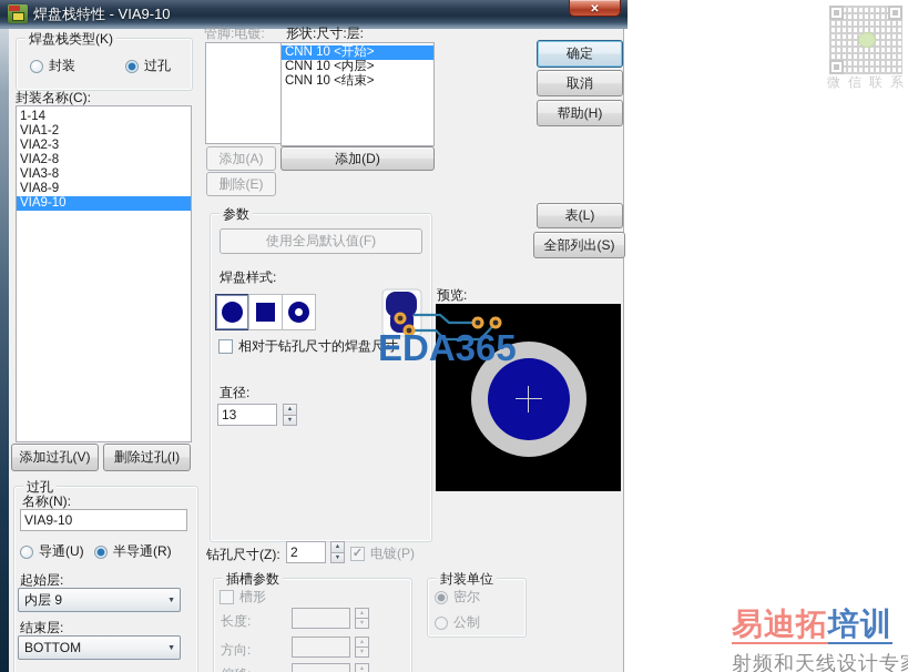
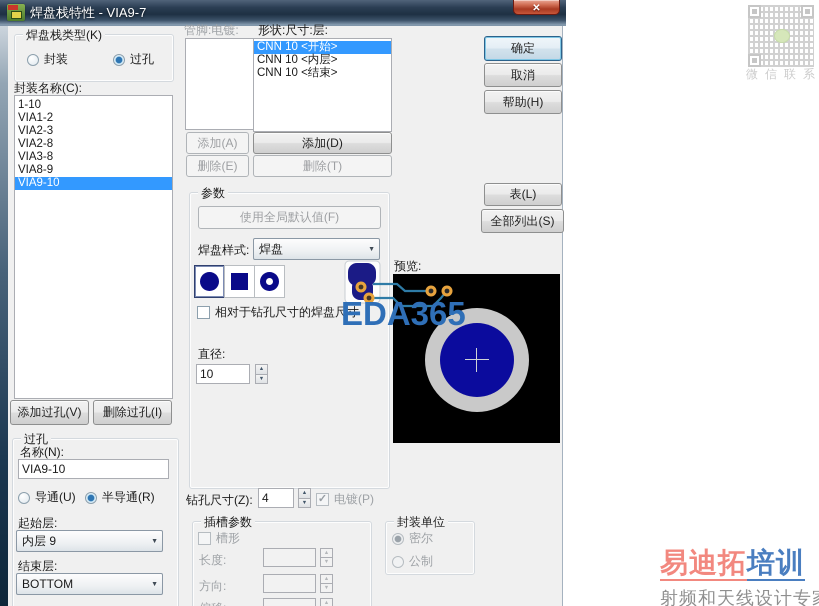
- 焊盘栈特性 - VIA9-10
+ 焊盘栈特性 - VIA9-7
  ✕
  焊盘栈类型(K)
  封装
  过孔
  封装名称(C):
- 1-14
+ 1-10
  VIA1-2
  VIA2-3
  VIA2-8
  VIA3-8
  VIA8-9
  VIA9-10
  添加过孔(V)
  删除过孔(I)
  过孔
  名称(N):
  VIA9-10
  导通(U)
  半导通(R)
  起始层:
  内层 9
  结束层:
  BOTTOM
  管脚:电镀:
  添加(A)
  删除(E)
  形状:尺寸:层:
  CNN 10 <开始>
  CNN 10 <内层>
  CNN 10 <结束>
  添加(D)
+ 删除(T)
  参数
  使用全局默认值(F)
  焊盘样式:
+ 焊盘
  相对于钻孔尺寸的焊盘尺寸
  直径:
- 13
+ 10
  预览:
  钻孔尺寸(Z):
- 2
+ 4
  电镀(P)
  插槽参数
  槽形
  长度:
  方向:
  封装单位
  密尔
  公制
  确定
  取消
  帮助(H)
  表(L)
  全部列出(S)
  微信联系
  EDA365
  易迪拓培训
  射频和天线设计专
